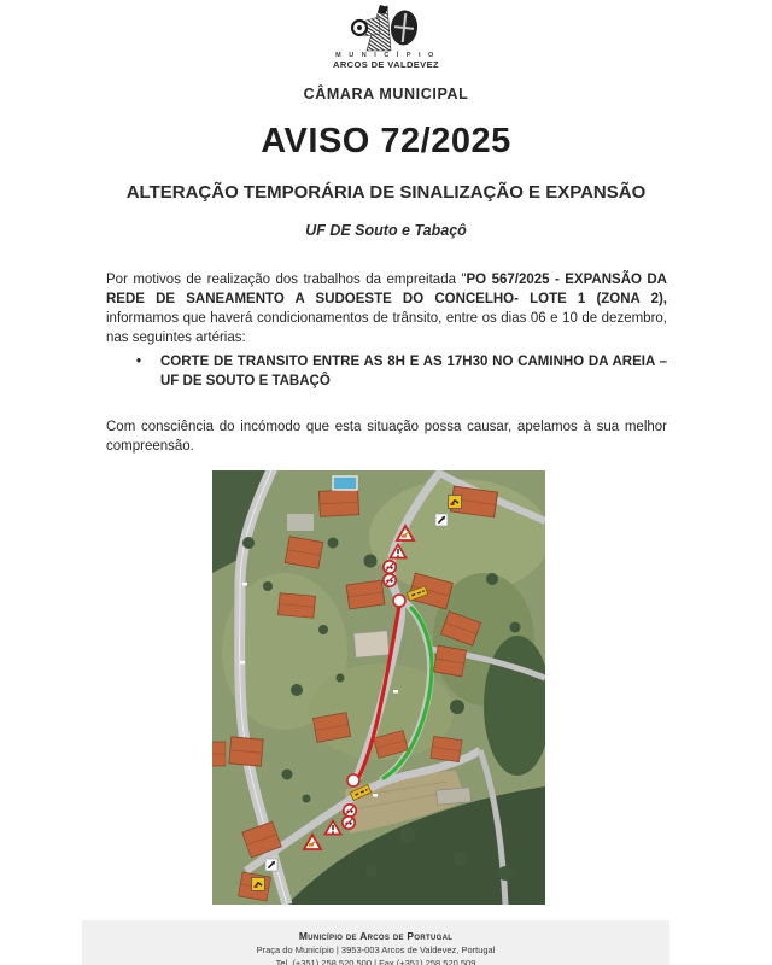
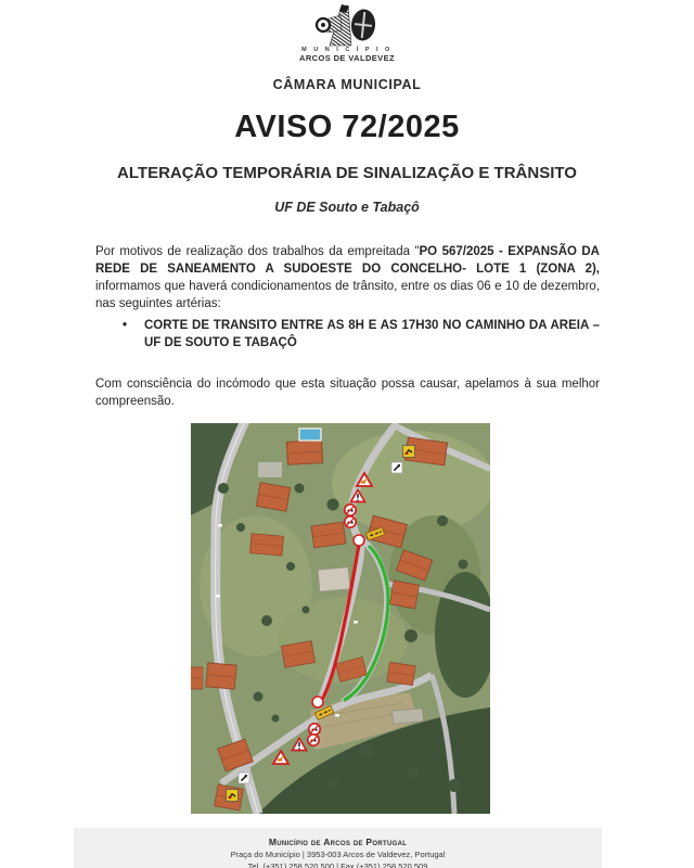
  ARCOS DE VALDEVEZ
  CÂMARA MUNICIPAL
  AVISO 72/2025
- ALTERAÇÃO TEMPORÁRIA DE SINALIZAÇÃO E EXPANSÃO
+ ALTERAÇÃO TEMPORÁRIA DE SINALIZAÇÃO E TRÂNSITO
  UF DE Souto e Tabaçô
  Por motivos de realização dos trabalhos da empreitada "PO 567/2025 - EXPANSÃO DA REDE DE SANEAMENTO A SUDOESTE DO CONCELHO- LOTE 1 (ZONA 2), informamos que haverá condicionamentos de trânsito, entre os dias 06 e 10 de dezembro, nas seguintes artérias:
  •
  CORTE DE TRANSITO ENTRE AS 8H E AS 17H30 NO CAMINHO DA AREIA – UF DE SOUTO E TABAÇÔ
  Com consciência do incómodo que esta situação possa causar, apelamos à sua melhor compreensão.
  Município de Arcos de Portugal
  Praça do Município | 3953-003 Arcos de Valdevez, Portugal
  Tel. (+351) 258 520 500 | Fax (+351) 258 520 509
